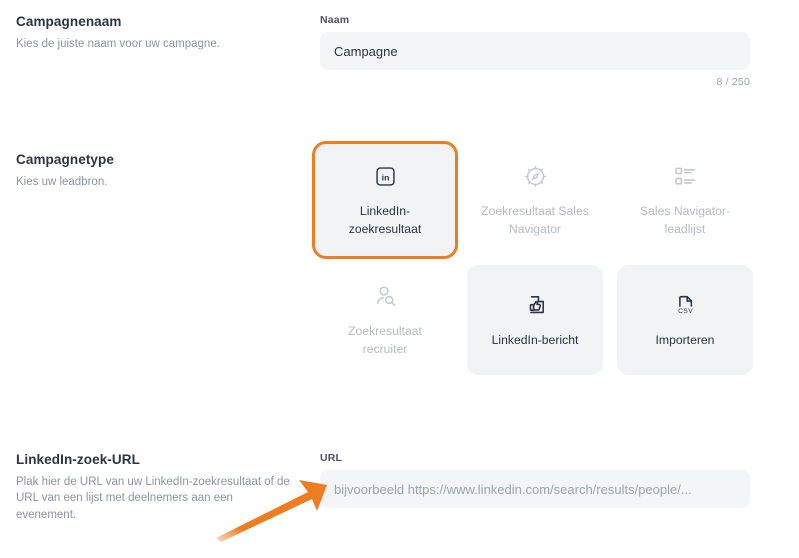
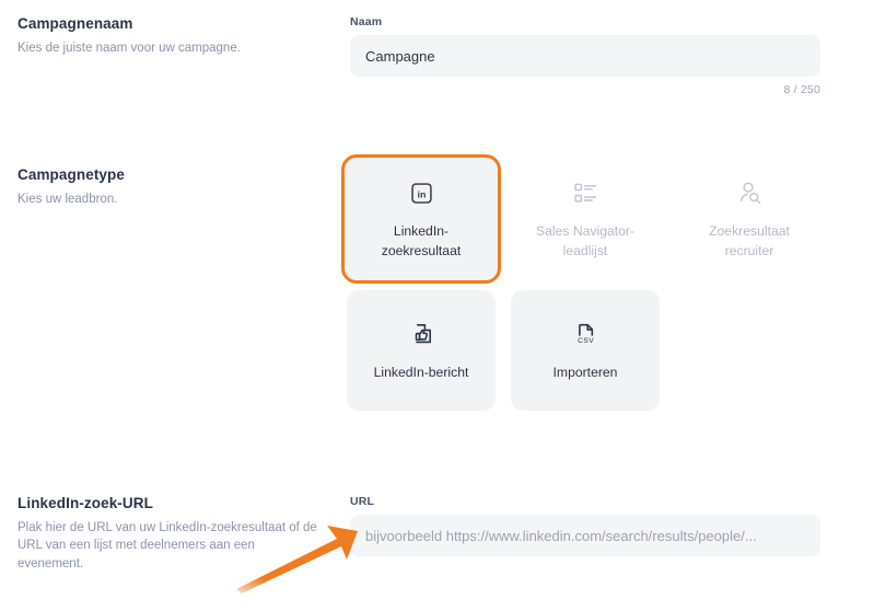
  Campagnenaam
  Kies de juiste naam voor uw campagne.
  Naam
  Campagne
  8 / 250
  Campagnetype
  Kies uw leadbron.
  in
  LinkedIn-zoekresultaat
- Zoekresultaat Sales Navigator
  Sales Navigator-leadlijst
  Zoekresultaat recruiter
  LinkedIn-bericht
  Importeren
  LinkedIn-zoek-URL
  Plak hier de URL van uw LinkedIn-zoekresultaat of de URL van een lijst met deelnemers aan een evenement.
  URL
  bijvoorbeeld https://www.linkedin.com/search/results/people/...
